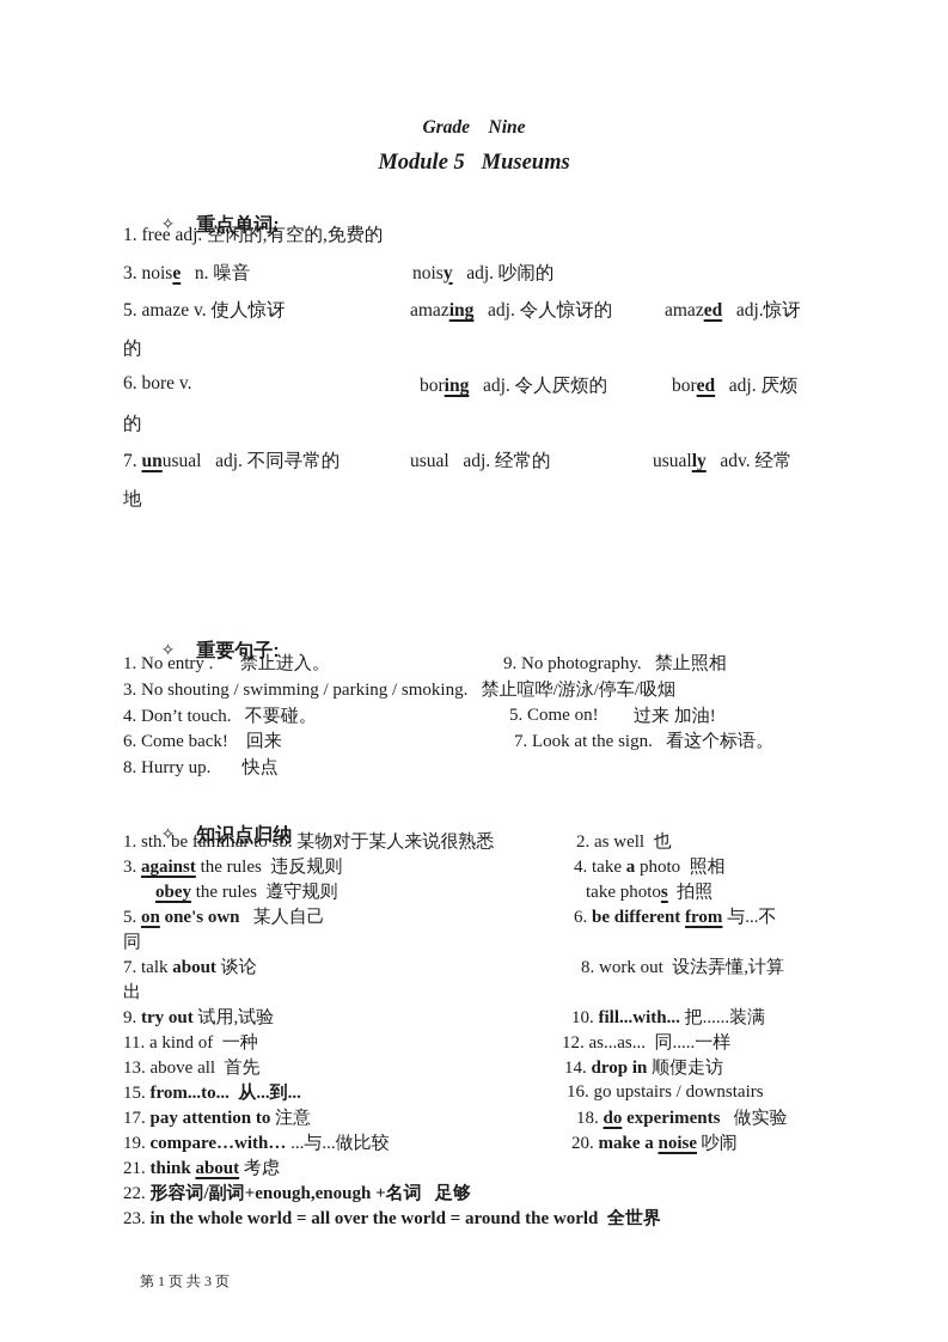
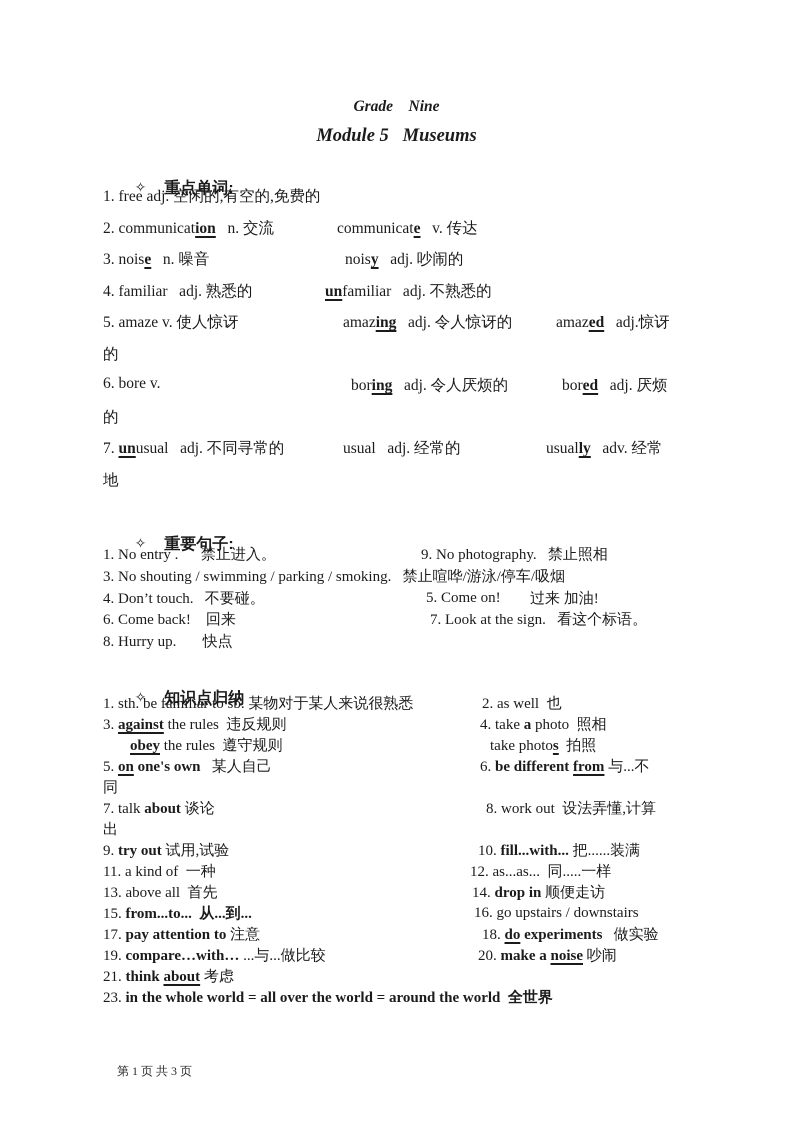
  Grade Nine
  Module 5 Museums
  ✧ 重点单词:
  1. free adj. 空闲的,有空的,免费的
+ 2. communication n. 交流
+ communicate v. 传达
  3. noise n. 噪音
  noisy adj. 吵闹的
+ 4. familiar adj. 熟悉的
+ unfamiliar adj. 不熟悉的
  5. amaze v. 使人惊讶
  amazing adj. 令人惊讶的
  amazed adj.惊讶
  的
  6. bore v.
  boring adj. 令人厌烦的
  bored adj. 厌烦
  的
  7. unusual adj. 不同寻常的
  usual adj. 经常的
  usually adv. 经常
  地
  ✧ 重要句子:
  1. No entry . 禁止进入。
  9. No photography. 禁止照相
  3. No shouting / swimming / parking / smoking. 禁止喧哗/游泳/停车/吸烟
  4. Don’t touch. 不要碰。
  5. Come on!
  过来 加油!
  6. Come back! 回来
  7. Look at the sign. 看这个标语。
  8. Hurry up. 快点
  ✧ 知识点归纳
  1. sth. be familiar to sb. 某物对于某人来说很熟悉
  2. as well 也
  3. against the rules 违反规则
  4. take a photo 照相
  obey the rules 遵守规则
  take photos 拍照
  5. on one's own 某人自己
  6. be different from 与...不
  同
  7. talk about 谈论
  8. work out 设法弄懂,计算
  出
  9. try out 试用,试验
  10. fill...with... 把......装满
  11. a kind of 一种
  12. as...as... 同.....一样
  13. above all 首先
  14. drop in 顺便走访
  15. from...to... 从...到...
  16. go upstairs / downstairs
  17. pay attention to 注意
  18. do experiments 做实验
  19. compare…with… ...与...做比较
  20. make a noise 吵闹
  21. think about 考虑
- 22. 形容词/副词+enough,enough +名词 足够
  23. in the whole world = all over the world = around the world 全世界
  第 1 页 共 3 页
